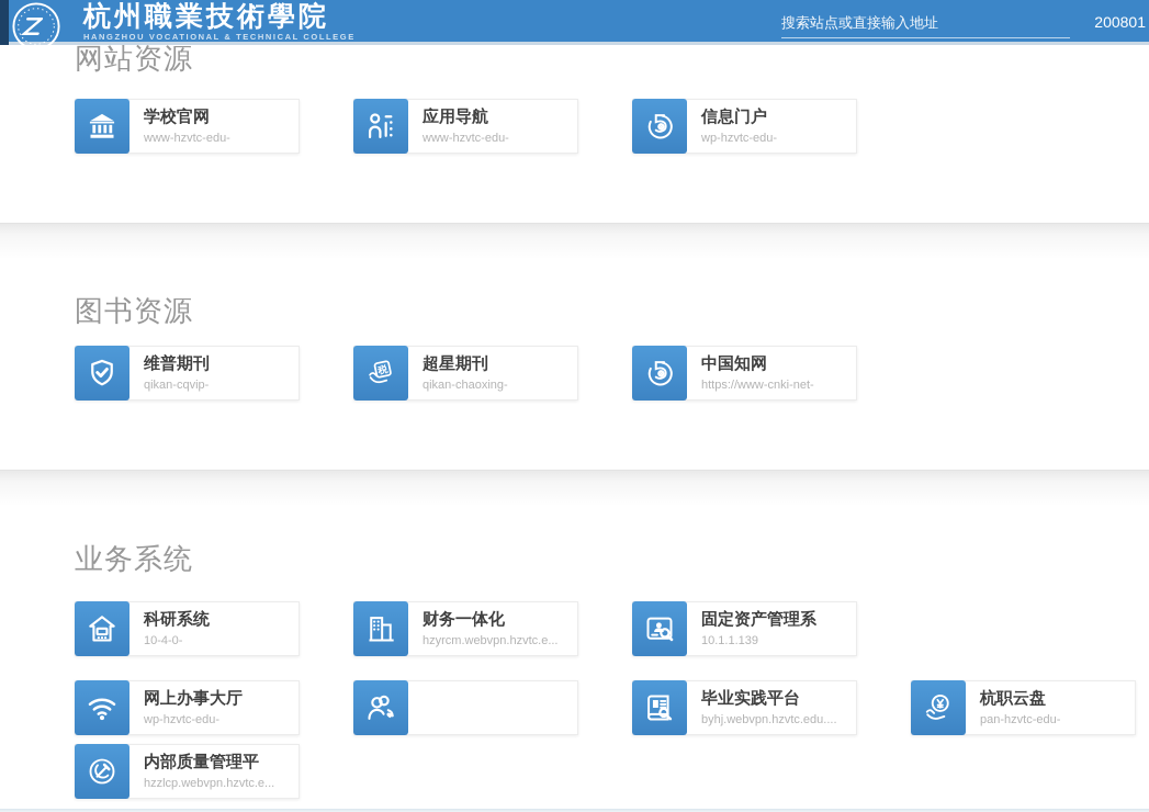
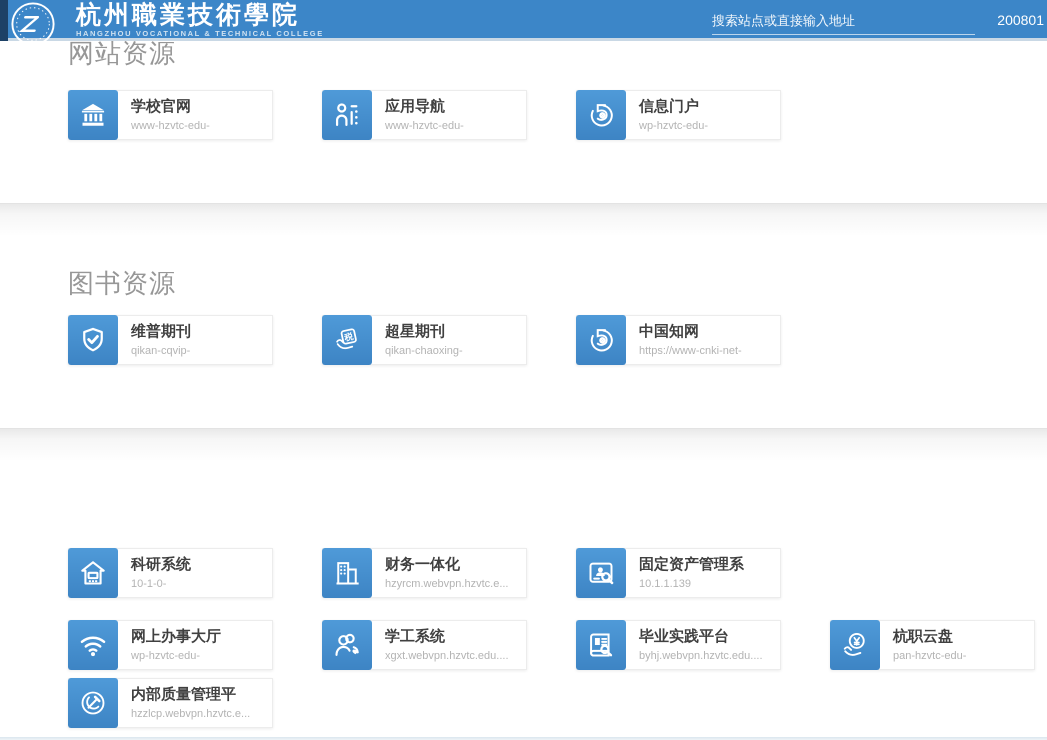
  网站资源
  学校官网
  www-hzvtc-edu-
  应用导航
  www-hzvtc-edu-
  信息门户
  wp-hzvtc-edu-
  图书资源
  维普期刊
  qikan-cqvip-
  超星期刊
  qikan-chaoxing-
  中国知网
  https://www-cnki-net-
- 业务系统
  科研系统
- 10-4-0-
+ 10-1-0-
  财务一体化
  hzyrcm.webvpn.hzvtc.e...
  固定资产管理系
  10.1.1.139
  网上办事大厅
  wp-hzvtc-edu-
+ 学工系统
+ xgxt.webvpn.hzvtc.edu....
  毕业实践平台
  byhj.webvpn.hzvtc.edu....
  杭职云盘
  pan-hzvtc-edu-
  内部质量管理平
  hzzlcp.webvpn.hzvtc.e...
  杭州職業技術學院
  HANGZHOU VOCATIONAL & TECHNICAL COLLEGE
  搜索站点或直接输入地址
  200801
